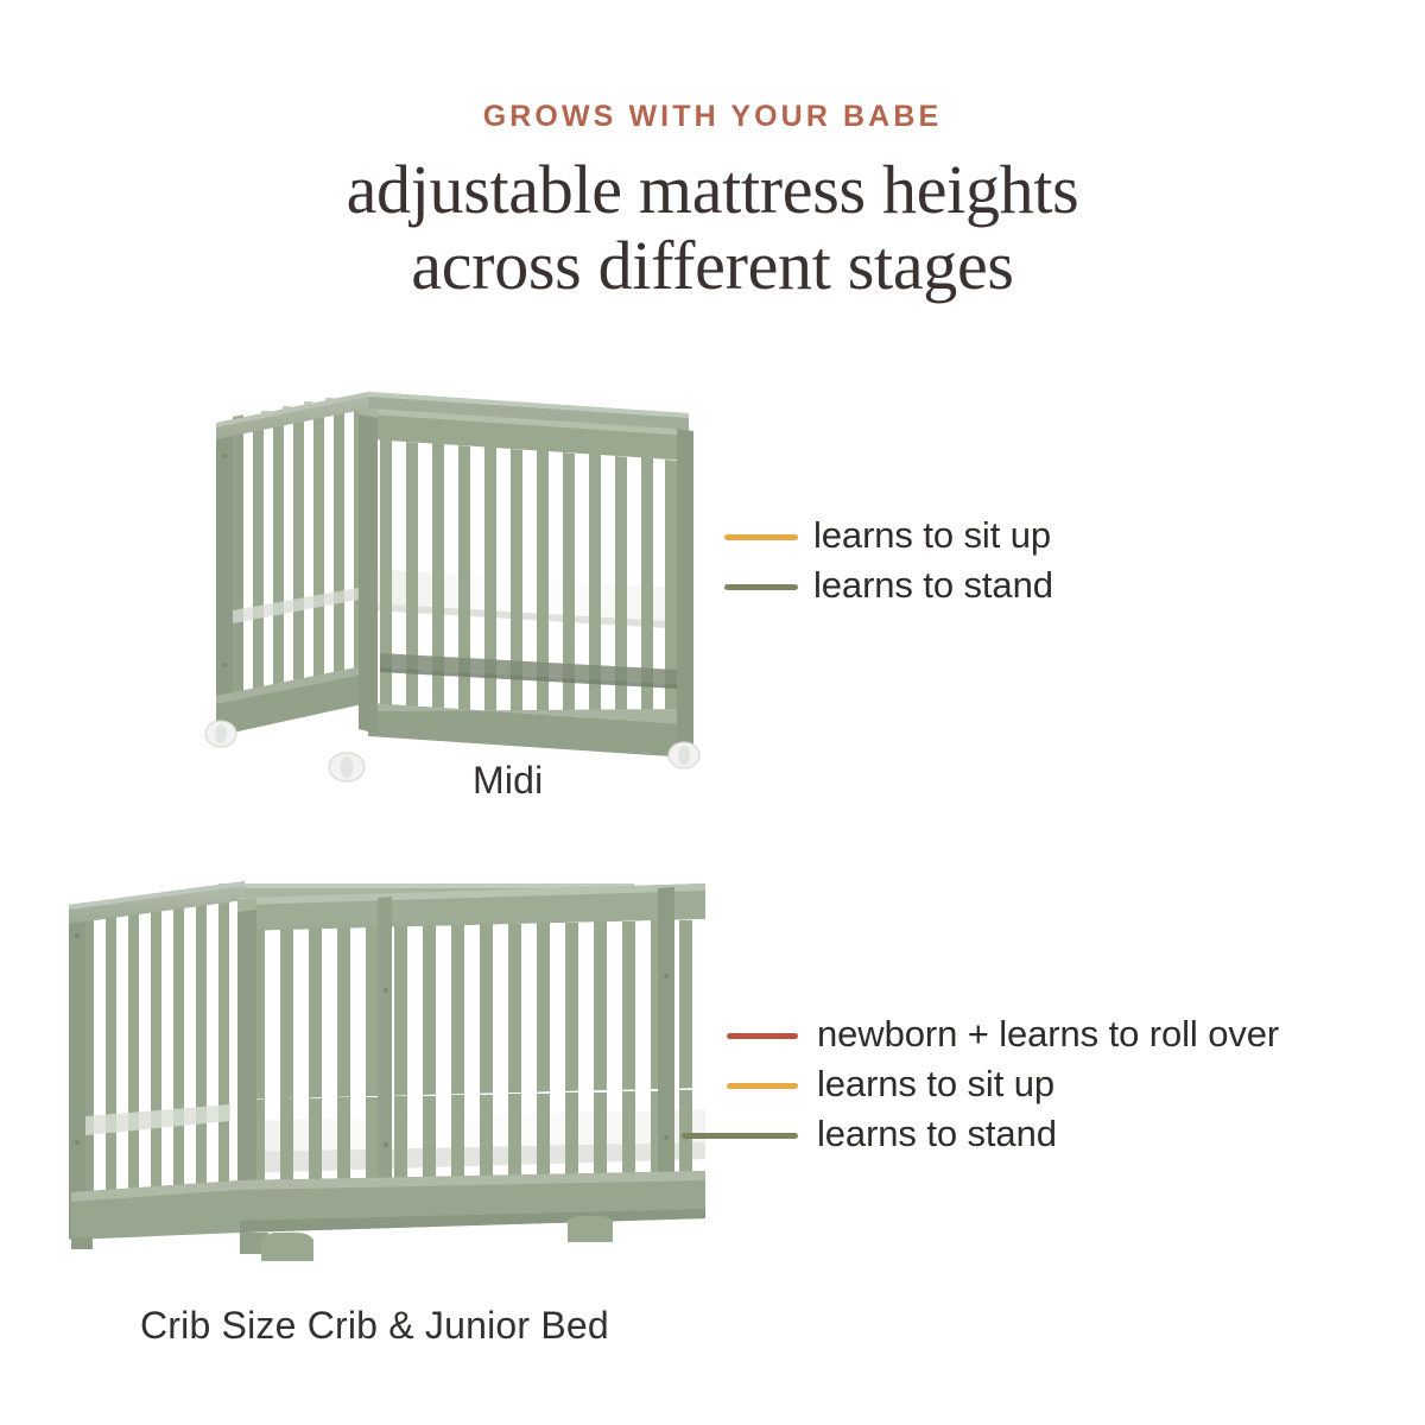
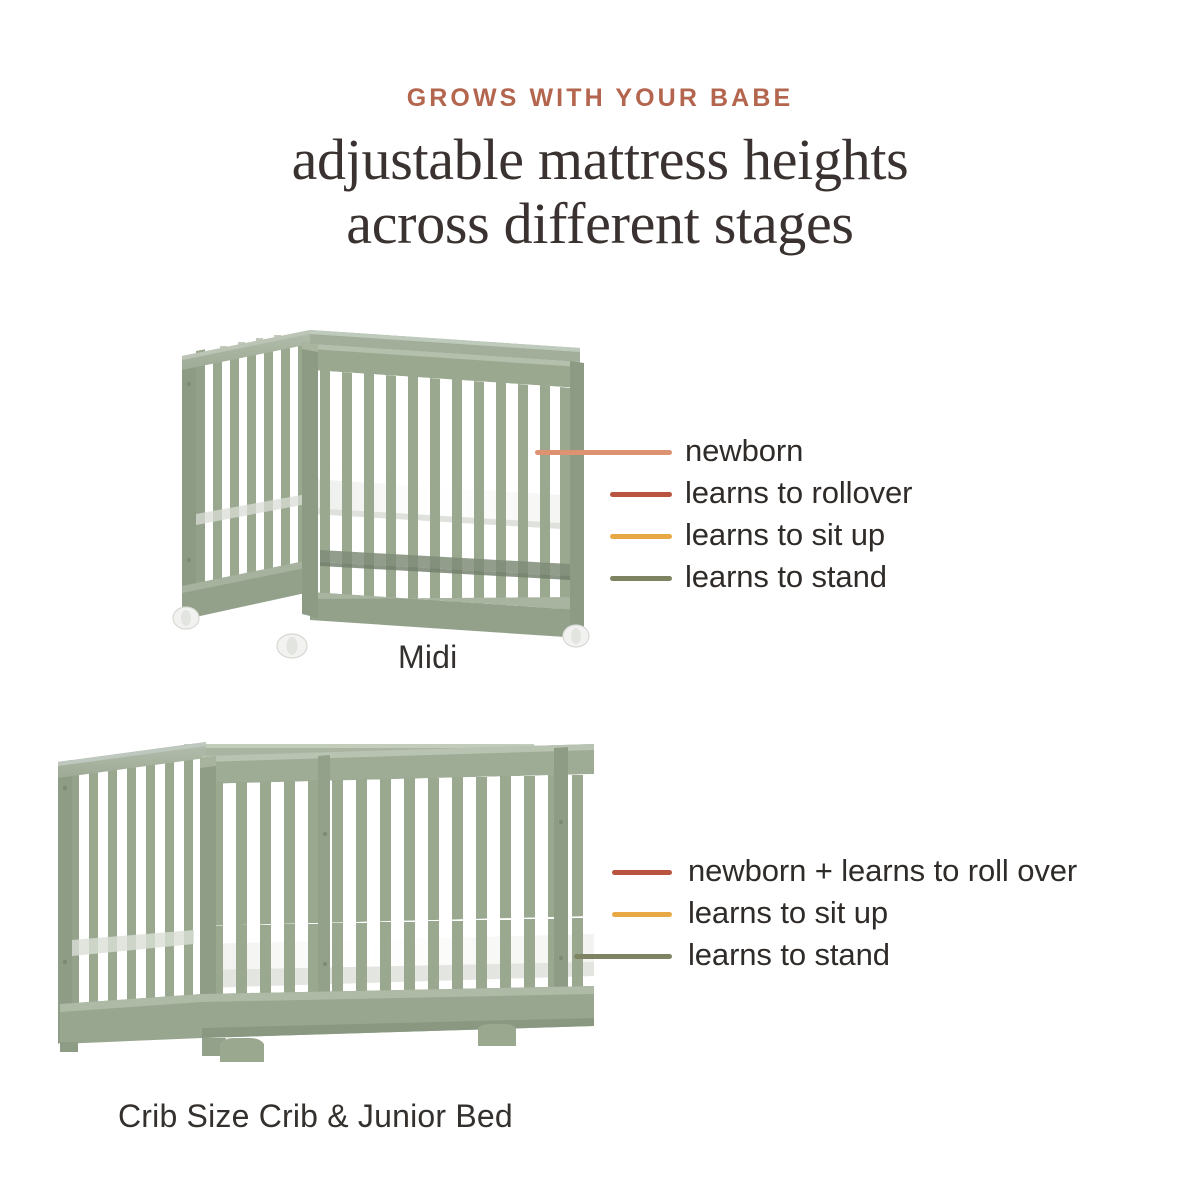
  GROWS WITH YOUR BABE
  adjustable mattress heights
  across different stages
+ newborn
+ learns to rollover
  learns to sit up
  learns to stand
  Midi
  newborn + learns to roll over
  learns to sit up
  learns to stand
  Crib Size Crib & Junior Bed
